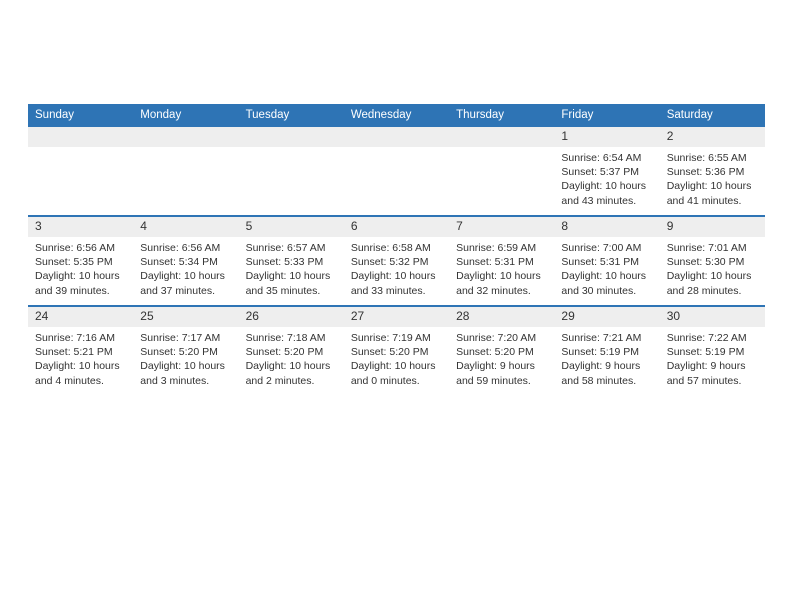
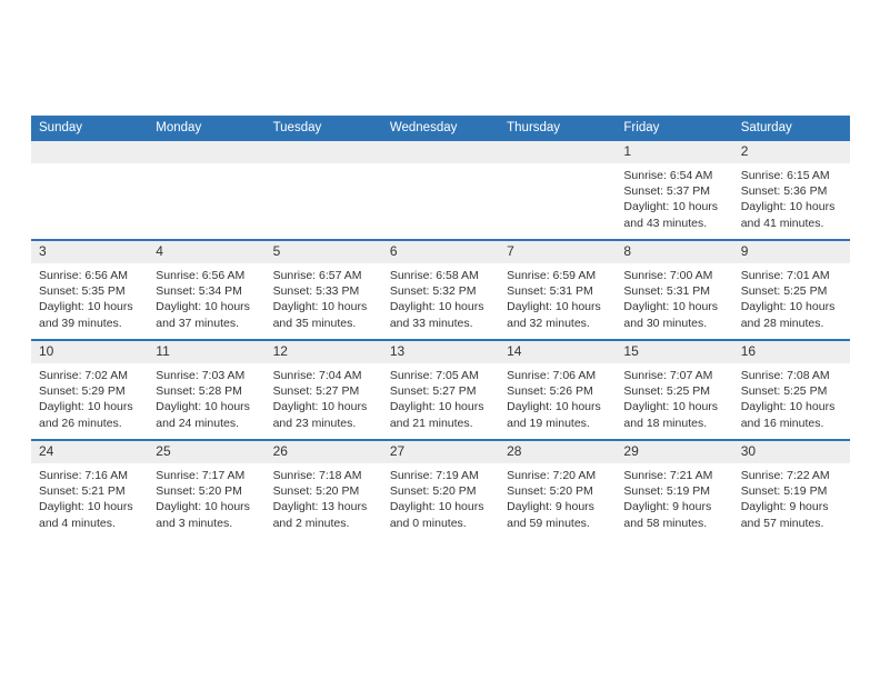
  Sunday	Monday	Tuesday	Wednesday	Thursday	Friday	Saturday
- 					1Sunrise: 6:54 AMSunset: 5:37 PMDaylight: 10 hours and 43 minutes.	2Sunrise: 6:55 AMSunset: 5:36 PMDaylight: 10 hours and 41 minutes.
+ 					1Sunrise: 6:54 AMSunset: 5:37 PMDaylight: 10 hours and 43 minutes.	2Sunrise: 6:15 AMSunset: 5:36 PMDaylight: 10 hours and 41 minutes.
- 3Sunrise: 6:56 AMSunset: 5:35 PMDaylight: 10 hours and 39 minutes.	4Sunrise: 6:56 AMSunset: 5:34 PMDaylight: 10 hours and 37 minutes.	5Sunrise: 6:57 AMSunset: 5:33 PMDaylight: 10 hours and 35 minutes.	6Sunrise: 6:58 AMSunset: 5:32 PMDaylight: 10 hours and 33 minutes.	7Sunrise: 6:59 AMSunset: 5:31 PMDaylight: 10 hours and 32 minutes.	8Sunrise: 7:00 AMSunset: 5:31 PMDaylight: 10 hours and 30 minutes.	9Sunrise: 7:01 AMSunset: 5:30 PMDaylight: 10 hours and 28 minutes.
+ 3Sunrise: 6:56 AMSunset: 5:35 PMDaylight: 10 hours and 39 minutes.	4Sunrise: 6:56 AMSunset: 5:34 PMDaylight: 10 hours and 37 minutes.	5Sunrise: 6:57 AMSunset: 5:33 PMDaylight: 10 hours and 35 minutes.	6Sunrise: 6:58 AMSunset: 5:32 PMDaylight: 10 hours and 33 minutes.	7Sunrise: 6:59 AMSunset: 5:31 PMDaylight: 10 hours and 32 minutes.	8Sunrise: 7:00 AMSunset: 5:31 PMDaylight: 10 hours and 30 minutes.	9Sunrise: 7:01 AMSunset: 5:25 PMDaylight: 10 hours and 28 minutes.
+ 10Sunrise: 7:02 AMSunset: 5:29 PMDaylight: 10 hours and 26 minutes.	11Sunrise: 7:03 AMSunset: 5:28 PMDaylight: 10 hours and 24 minutes.	12Sunrise: 7:04 AMSunset: 5:27 PMDaylight: 10 hours and 23 minutes.	13Sunrise: 7:05 AMSunset: 5:27 PMDaylight: 10 hours and 21 minutes.	14Sunrise: 7:06 AMSunset: 5:26 PMDaylight: 10 hours and 19 minutes.	15Sunrise: 7:07 AMSunset: 5:25 PMDaylight: 10 hours and 18 minutes.	16Sunrise: 7:08 AMSunset: 5:25 PMDaylight: 10 hours and 16 minutes.
- 24Sunrise: 7:16 AMSunset: 5:21 PMDaylight: 10 hours and 4 minutes.	25Sunrise: 7:17 AMSunset: 5:20 PMDaylight: 10 hours and 3 minutes.	26Sunrise: 7:18 AMSunset: 5:20 PMDaylight: 10 hours and 2 minutes.	27Sunrise: 7:19 AMSunset: 5:20 PMDaylight: 10 hours and 0 minutes.	28Sunrise: 7:20 AMSunset: 5:20 PMDaylight: 9 hours and 59 minutes.	29Sunrise: 7:21 AMSunset: 5:19 PMDaylight: 9 hours and 58 minutes.	30Sunrise: 7:22 AMSunset: 5:19 PMDaylight: 9 hours and 57 minutes.
+ 24Sunrise: 7:16 AMSunset: 5:21 PMDaylight: 10 hours and 4 minutes.	25Sunrise: 7:17 AMSunset: 5:20 PMDaylight: 10 hours and 3 minutes.	26Sunrise: 7:18 AMSunset: 5:20 PMDaylight: 13 hours and 2 minutes.	27Sunrise: 7:19 AMSunset: 5:20 PMDaylight: 10 hours and 0 minutes.	28Sunrise: 7:20 AMSunset: 5:20 PMDaylight: 9 hours and 59 minutes.	29Sunrise: 7:21 AMSunset: 5:19 PMDaylight: 9 hours and 58 minutes.	30Sunrise: 7:22 AMSunset: 5:19 PMDaylight: 9 hours and 57 minutes.
